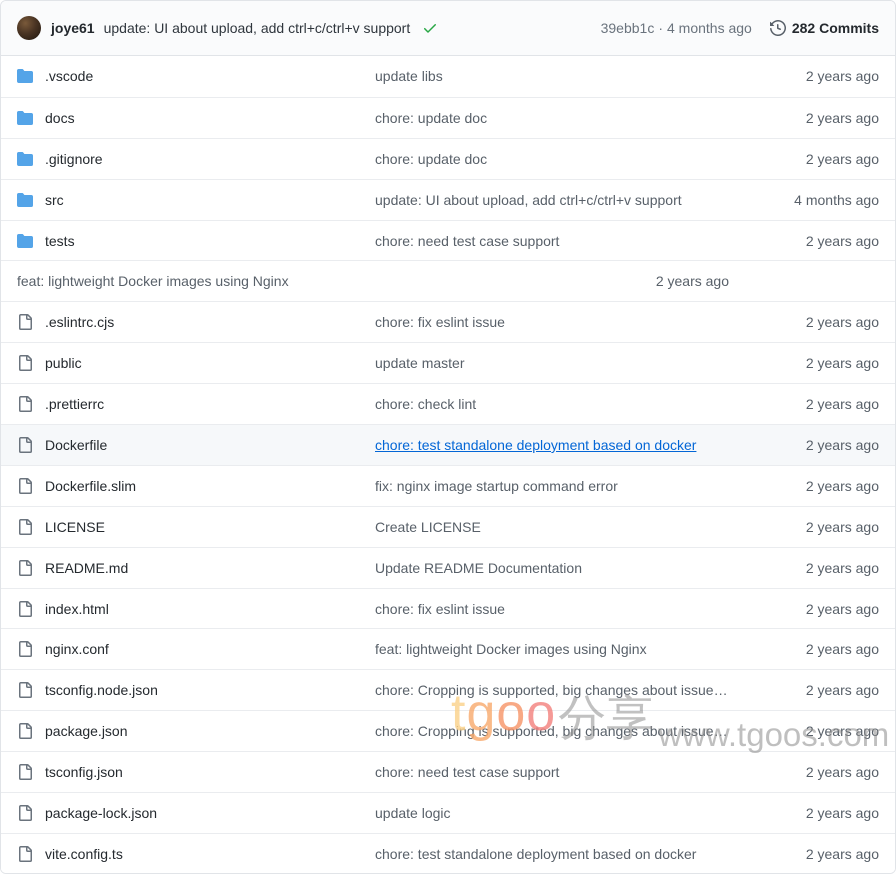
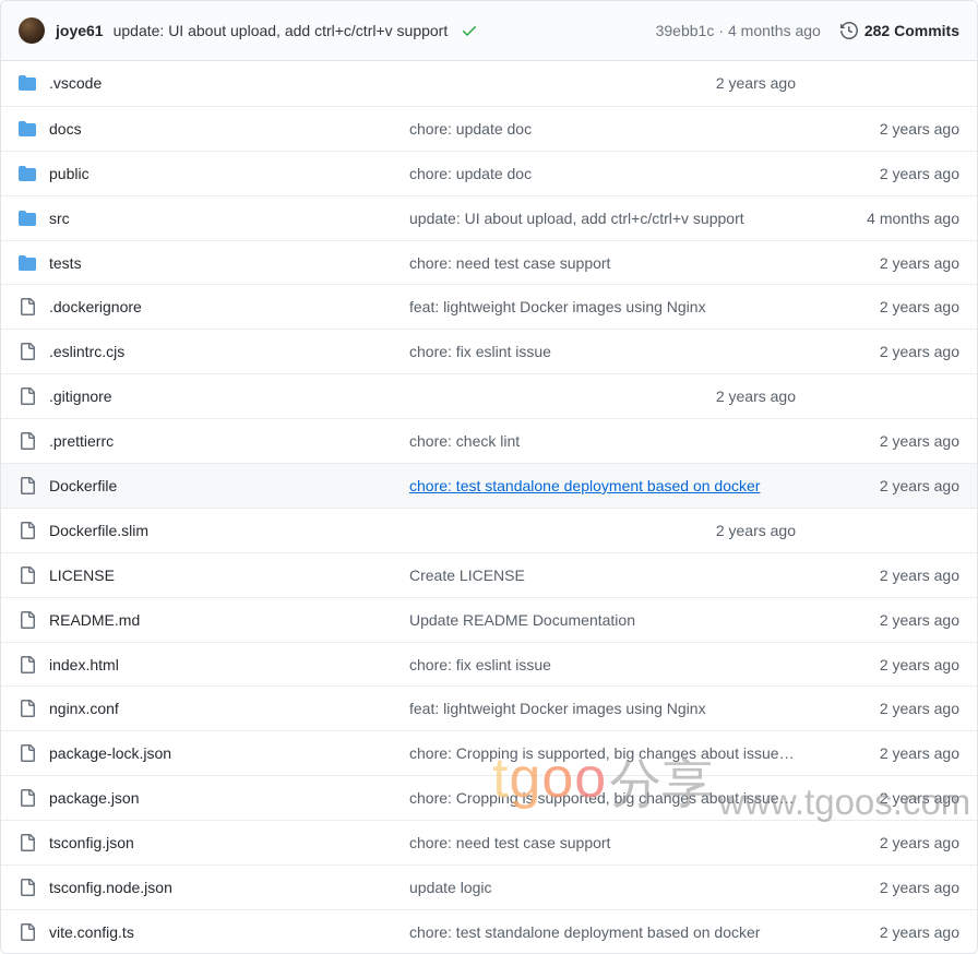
  joye61
  update: UI about upload, add ctrl+c/ctrl+v support
  39ebb1c
  ·
  4 months ago
  282 Commits
  .vscode
- update libs
  2 years ago
  docs
  chore: update doc
  2 years ago
- .gitignore
+ public
  chore: update doc
  2 years ago
  src
  update: UI about upload, add ctrl+c/ctrl+v support
  4 months ago
  tests
  chore: need test case support
  2 years ago
+ .dockerignore
  feat: lightweight Docker images using Nginx
  2 years ago
  .eslintrc.cjs
  chore: fix eslint issue
  2 years ago
- public
+ .gitignore
- update master
  2 years ago
  .prettierrc
  chore: check lint
  2 years ago
  Dockerfile
  chore: test standalone deployment based on docker
  2 years ago
  Dockerfile.slim
- fix: nginx image startup command error
  2 years ago
  LICENSE
  Create LICENSE
  2 years ago
  README.md
  Update README Documentation
  2 years ago
  index.html
  chore: fix eslint issue
  2 years ago
  nginx.conf
  feat: lightweight Docker images using Nginx
  2 years ago
- tsconfig.node.json
+ package-lock.json
  chore: Cropping is supported, big changes about issue #
  2 years ago
  package.json
  chore: Cropping is supported, big changes about issue #
  2 years ago
  tsconfig.json
  chore: need test case support
  2 years ago
- package-lock.json
+ tsconfig.node.json
  update logic
  2 years ago
  vite.config.ts
  chore: test standalone deployment based on docker
  2 years ago
  tgoo
  分享
  www.tgoos.com
